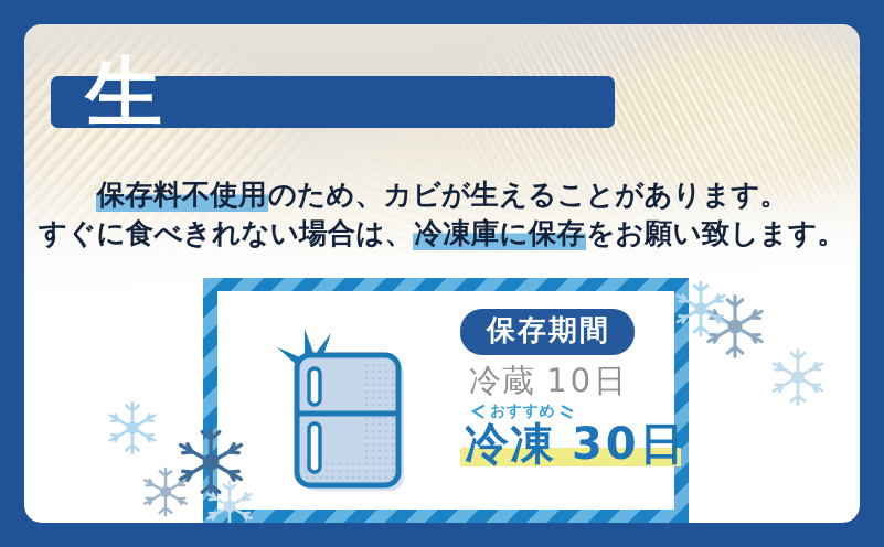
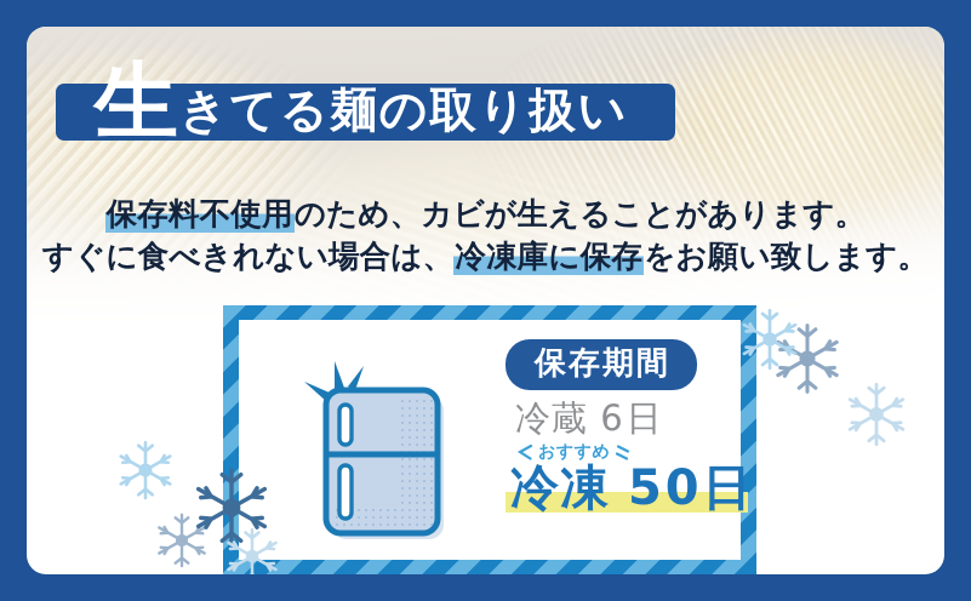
  生
+ きてる麺の取り扱い
  保存料不使用のため、カビが生えることがあります。
  すぐに食べきれない場合は、冷凍庫に保存をお願い致します。
  保存期間
- 冷蔵 10日
+ 冷蔵 6日
  おすすめ
- 冷凍 30日
+ 冷凍 50日
